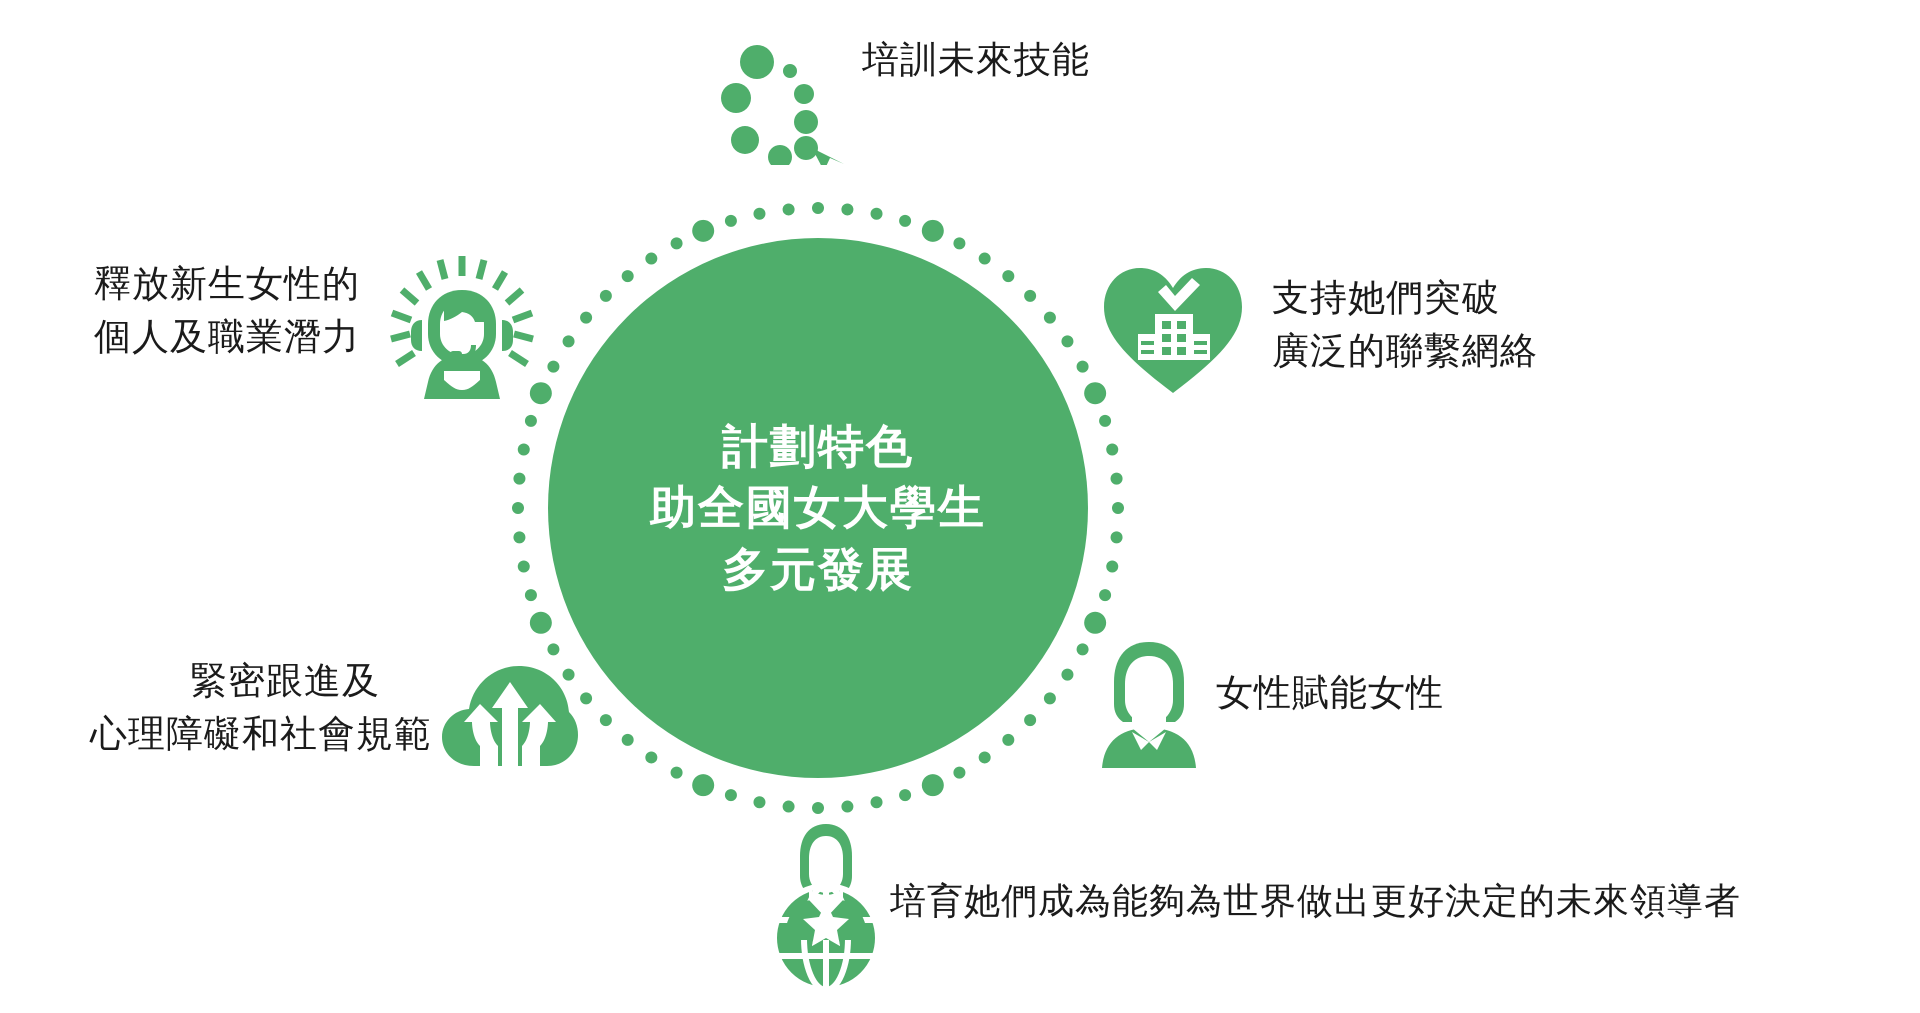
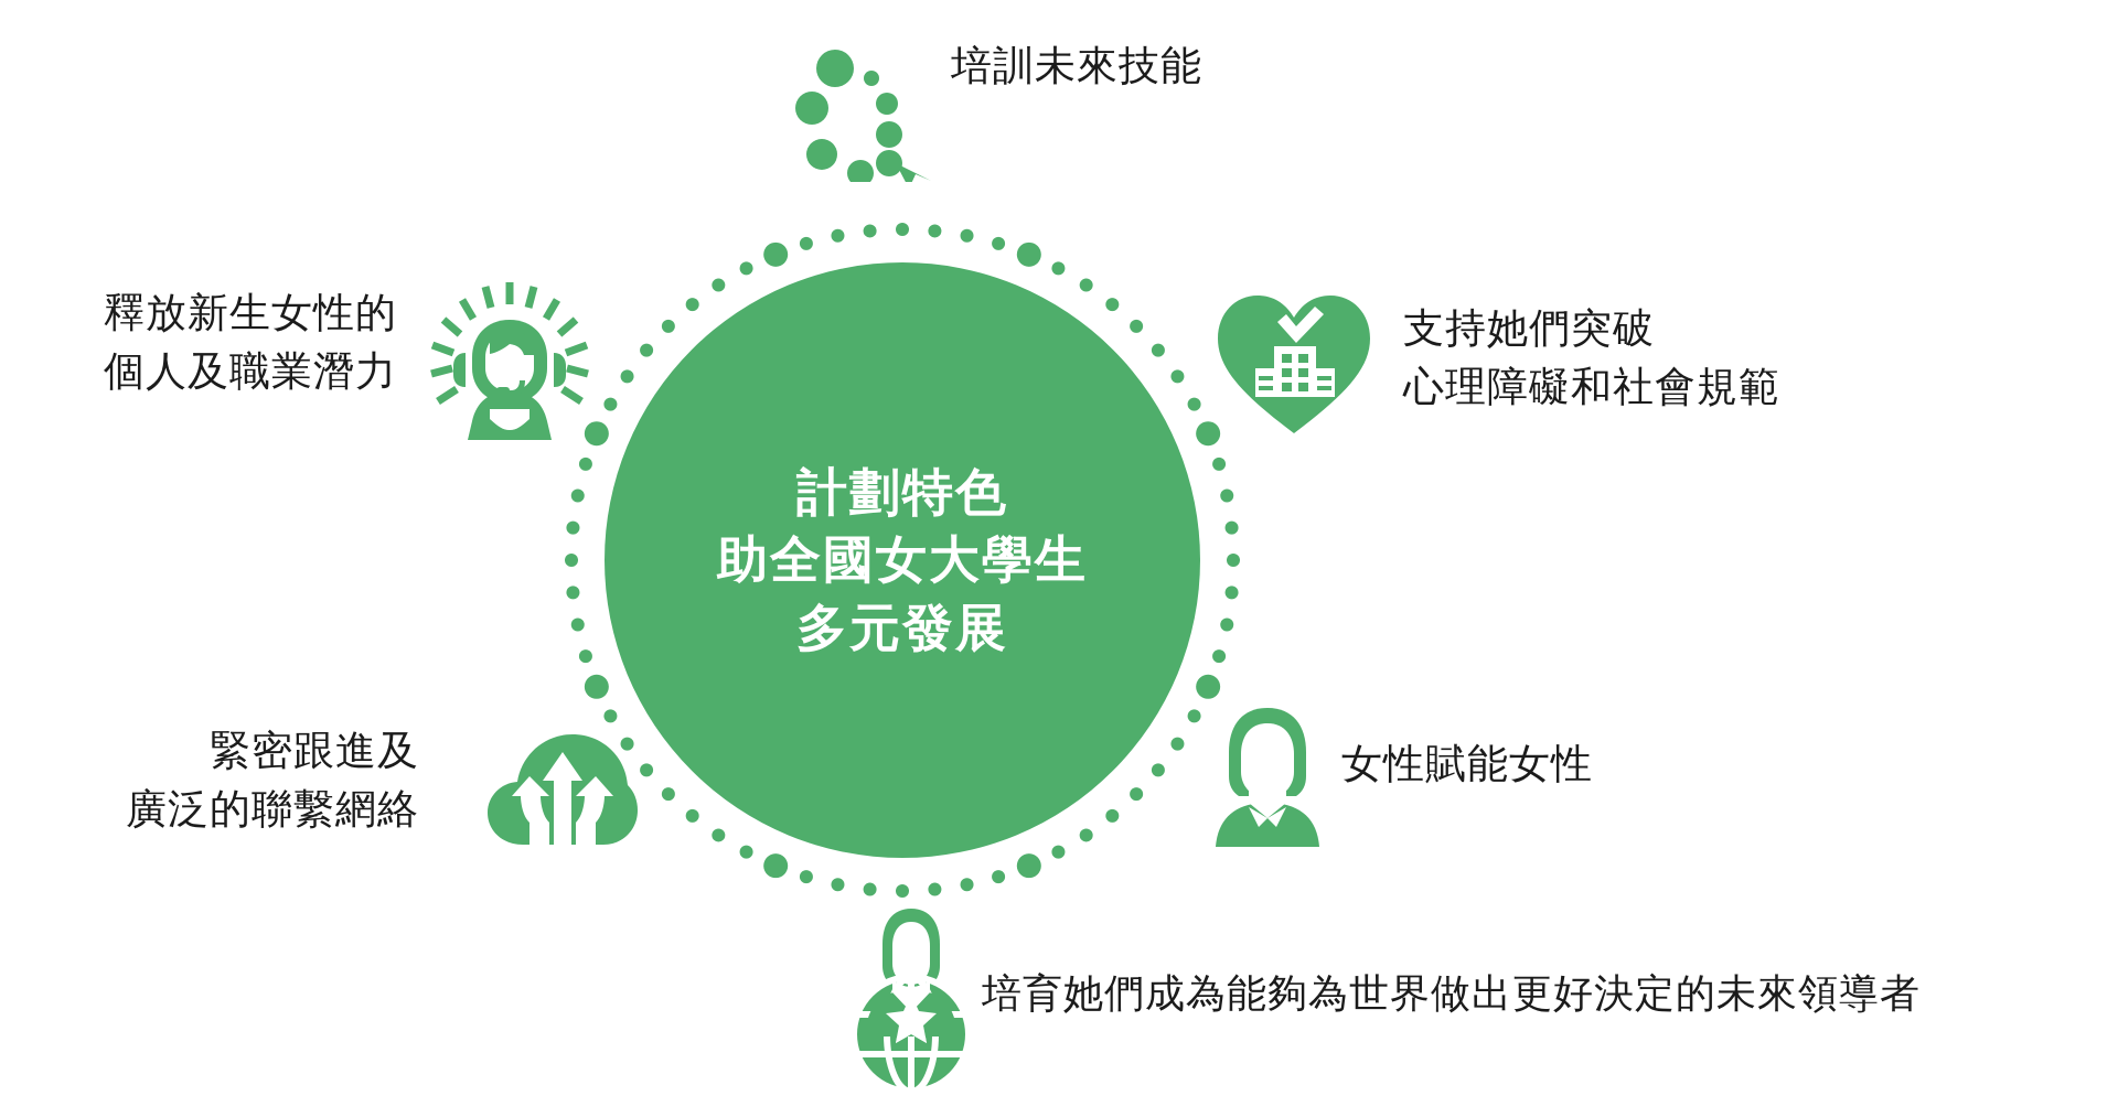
  計劃特色
  助全國女大學生
  多元發展
  培訓未來技能
  釋放新生女性的
  個人及職業潛力
  支持她們突破
- 廣泛的聯繫網絡
+ 心理障礙和社會規範
  緊密跟進及
- 心理障礙和社會規範
+ 廣泛的聯繫網絡
  女性賦能女性
  培育她們成為能夠為世界做出更好決定的未來領導者
